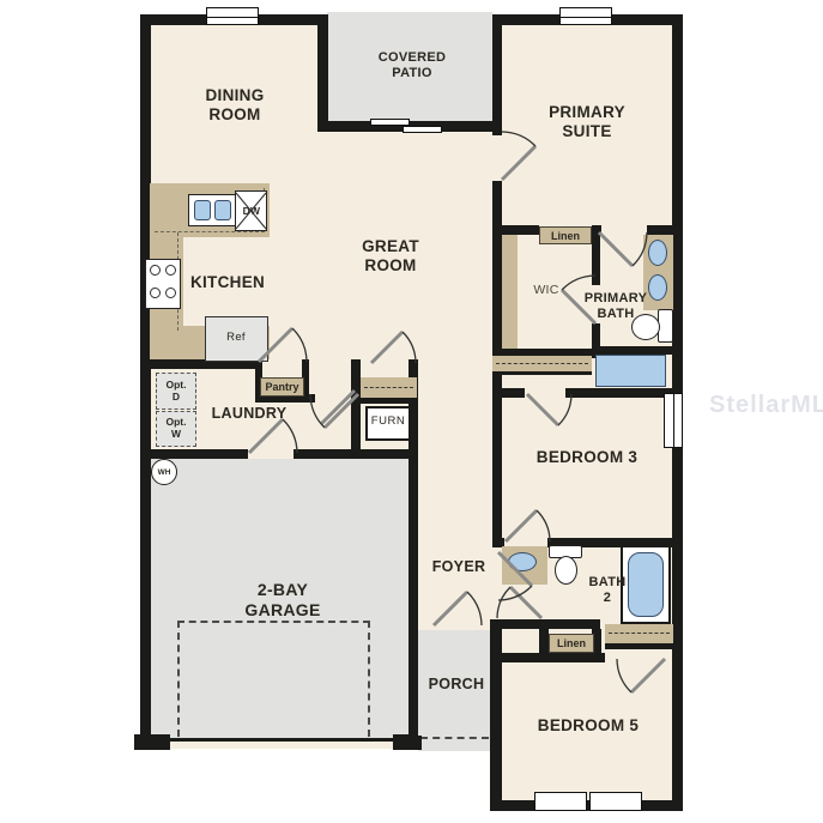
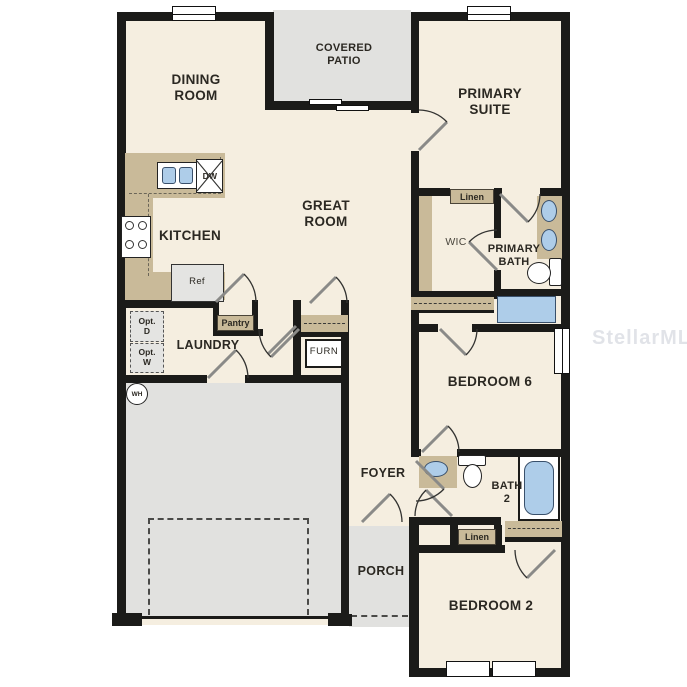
  DW
  Ref
  Opt.
  D
  Opt.
  W
  FURN
  Linen
  Pantry
  Linen
  DINING
  ROOM
  COVERED
  PATIO
  PRIMARY
  SUITE
  GREAT
  ROOM
  KITCHEN
  WIC
  PRIMARY
  BATH
  LAUNDRY
- BEDROOM 3
+ BEDROOM 6
- 2-BAY
- GARAGE
  FOYER
  BATH
  2
  PORCH
- BEDROOM 5
+ BEDROOM 2
  StellarML
